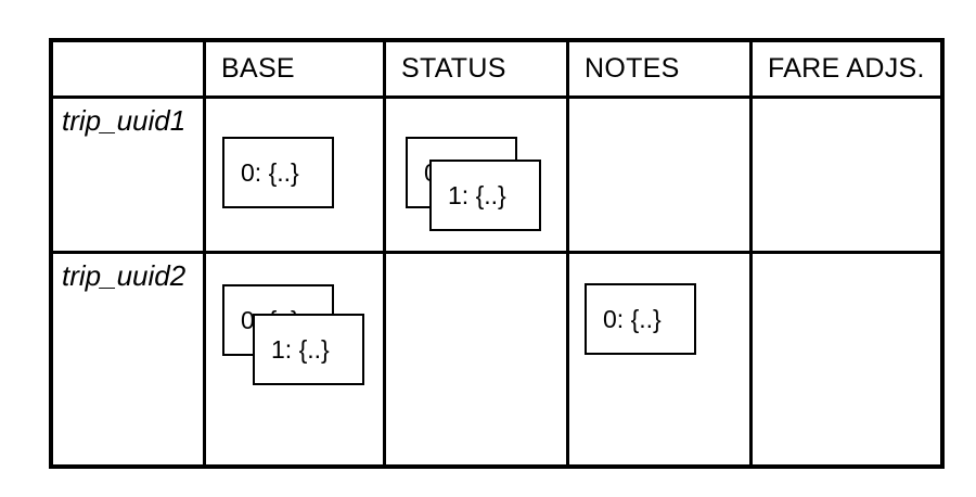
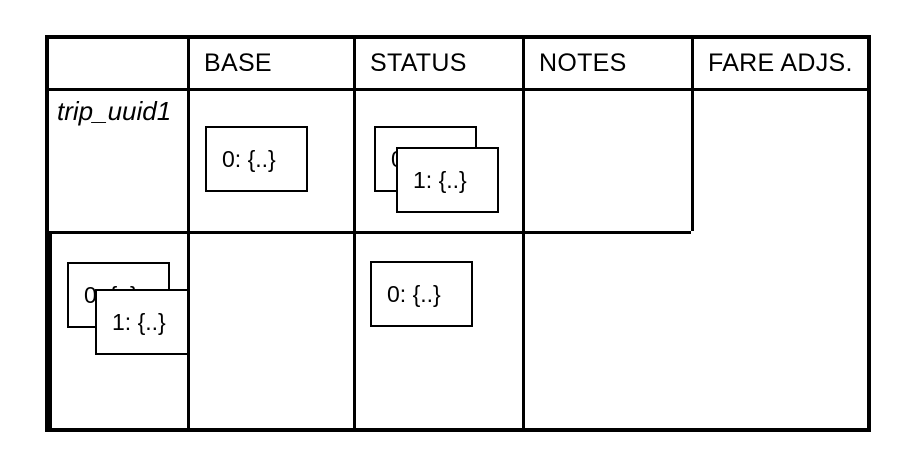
  BASE
  STATUS
  NOTES
  FARE ADJS.
  trip_uuid1
  0: {..}
  1: {..}
- trip_uuid2
  1: {..}
  0: {..}
